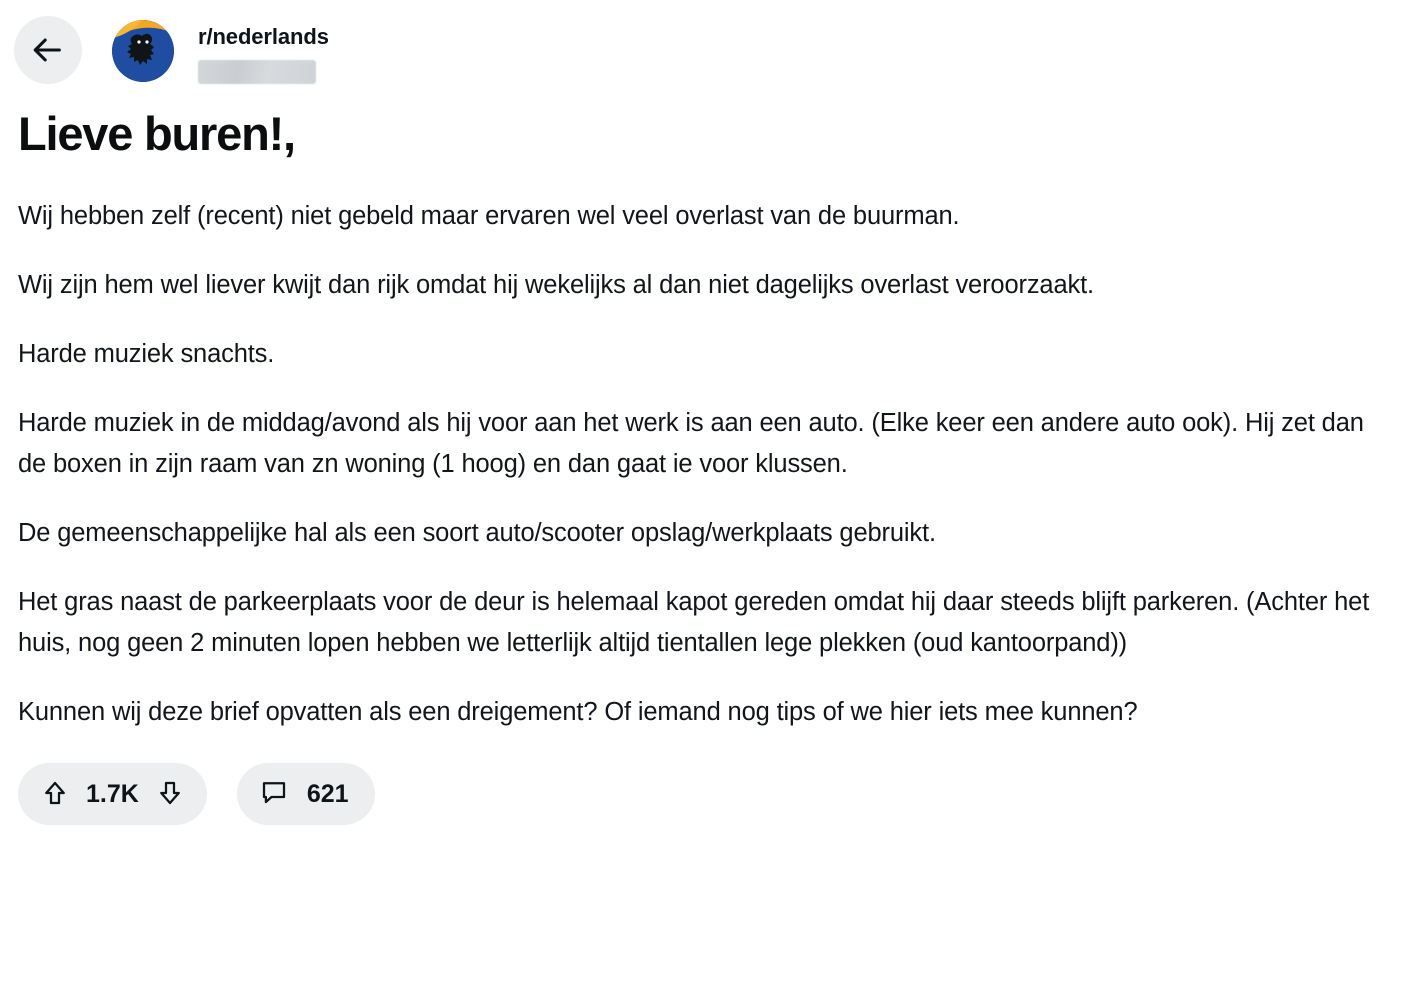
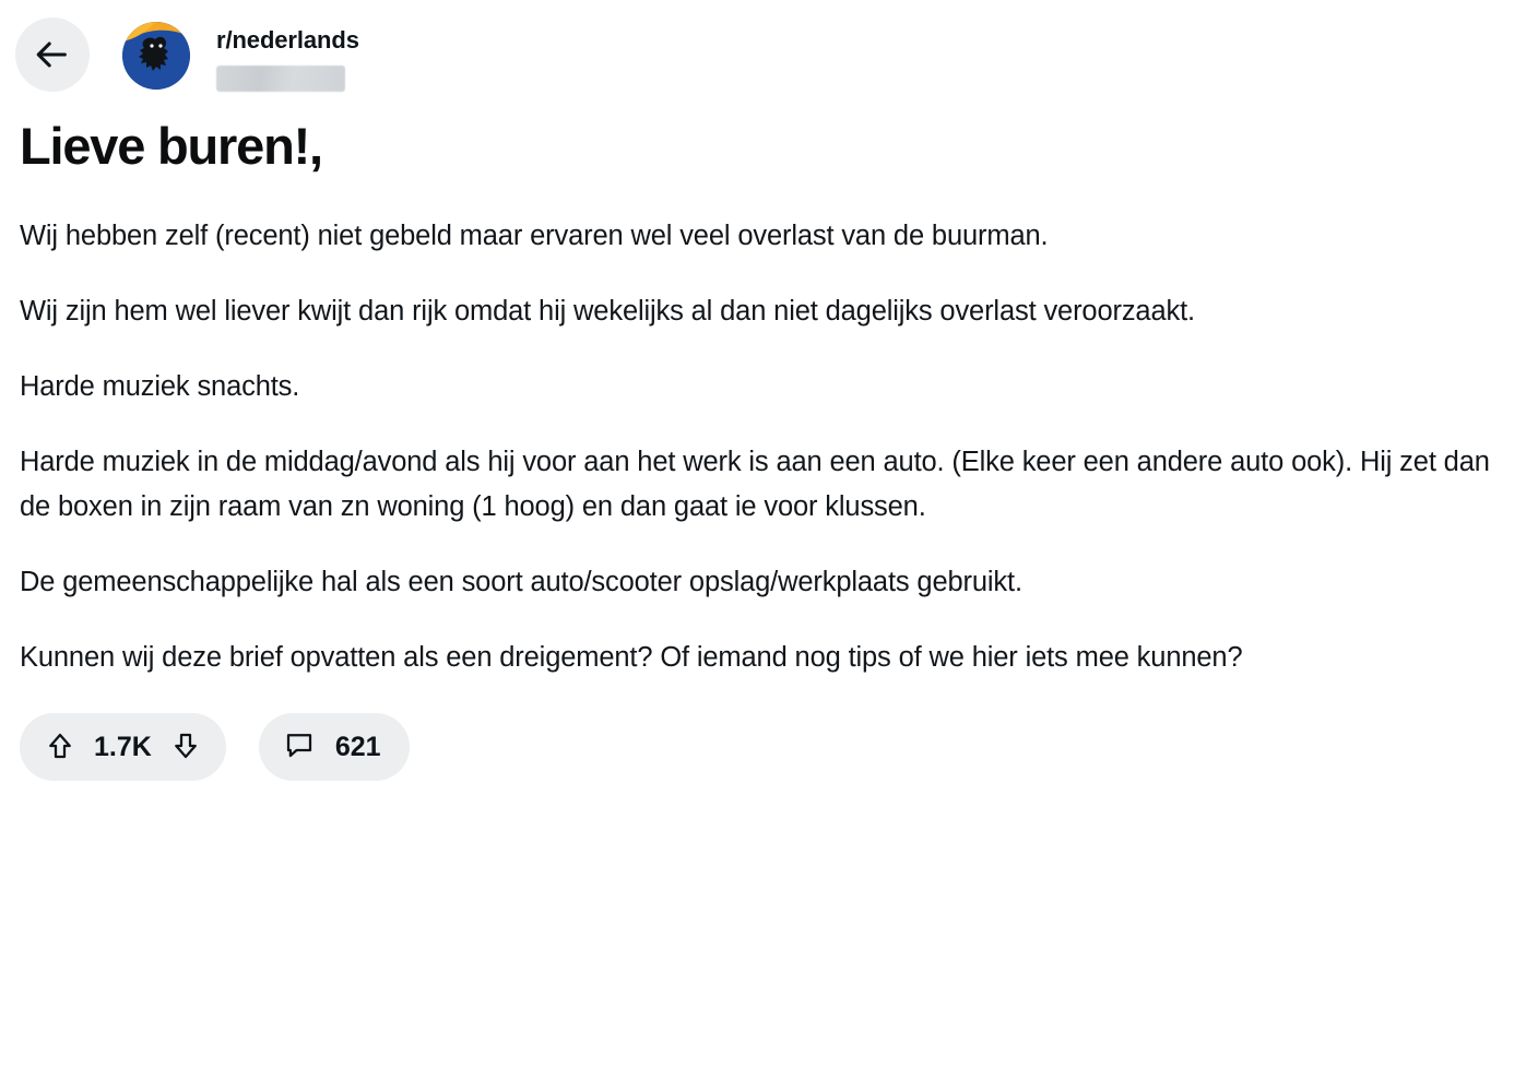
  r/nederlands
  Lieve buren!,
  Wij hebben zelf (recent) niet gebeld maar ervaren wel veel overlast van de buurman.
  Wij zijn hem wel liever kwijt dan rijk omdat hij wekelijks al dan niet dagelijks overlast veroorzaakt.
  Harde muziek snachts.
  Harde muziek in de middag/avond als hij voor aan het werk is aan een auto. (Elke keer een andere auto ook). Hij zet dan de boxen in zijn raam van zn woning (1 hoog) en dan gaat ie voor klussen.
  De gemeenschappelijke hal als een soort auto/scooter opslag/werkplaats gebruikt.
- Het gras naast de parkeerplaats voor de deur is helemaal kapot gereden omdat hij daar steeds blijft parkeren. (Achter het huis, nog geen 2 minuten lopen hebben we letterlijk altijd tientallen lege plekken (oud kantoorpand))
  Kunnen wij deze brief opvatten als een dreigement? Of iemand nog tips of we hier iets mee kunnen?
  1.7K
  621
